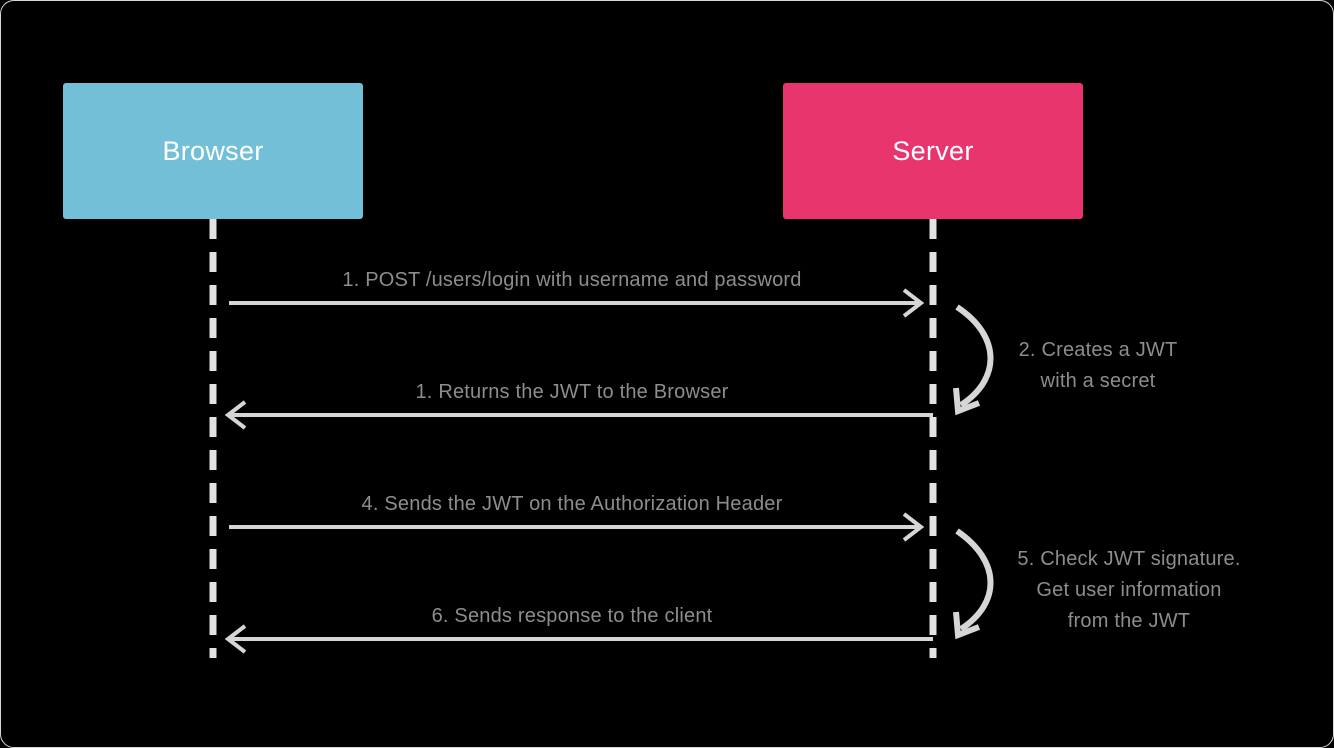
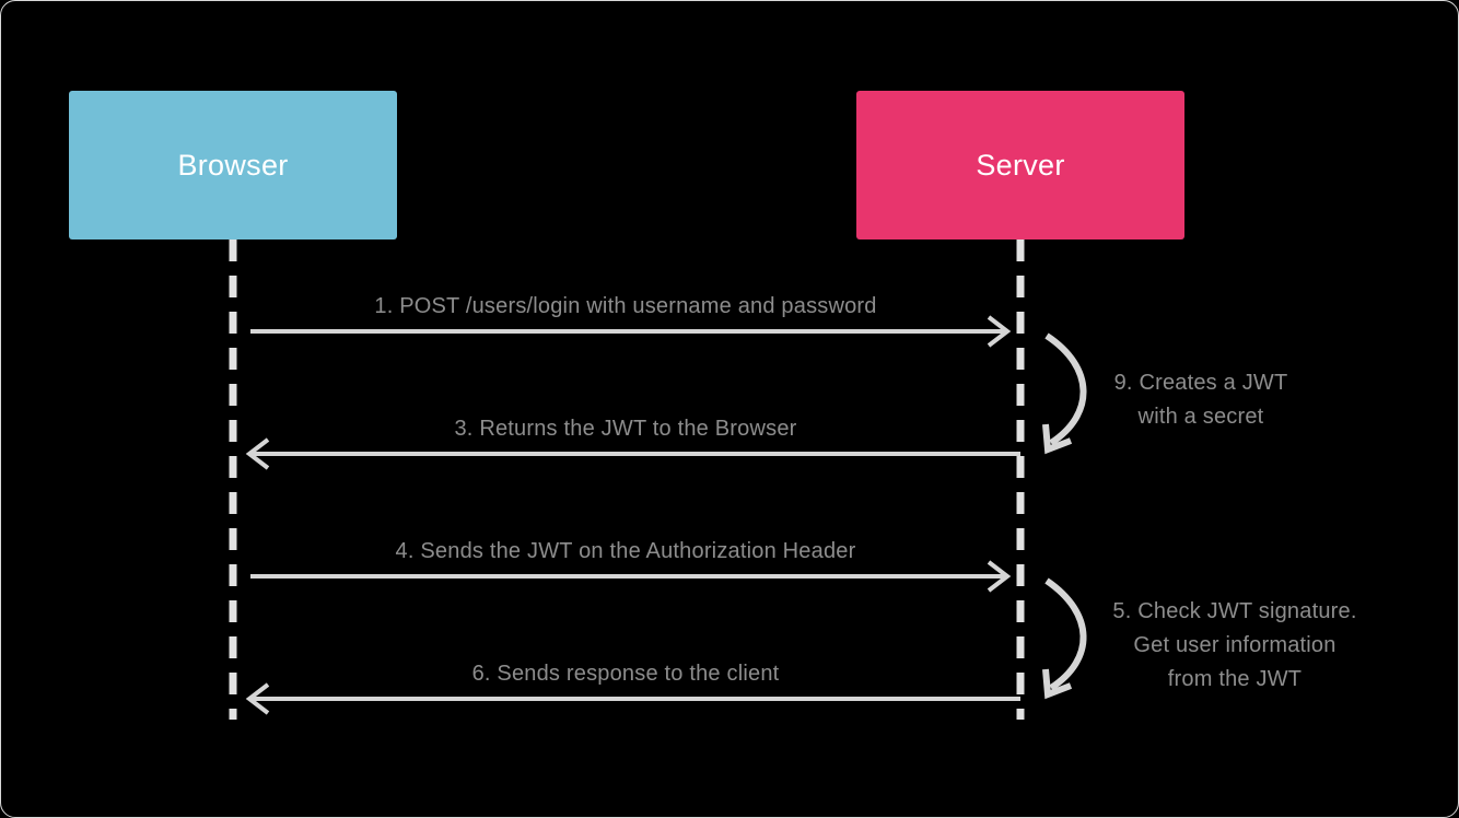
  Browser
  Server
  1. POST /users/login with username and password
- 2. Creates a JWT
+ 9. Creates a JWT
  with a secret
- 1. Returns the JWT to the Browser
+ 3. Returns the JWT to the Browser
  4. Sends the JWT on the Authorization Header
  5. Check JWT signature.
  Get user information
  from the JWT
  6. Sends response to the client
